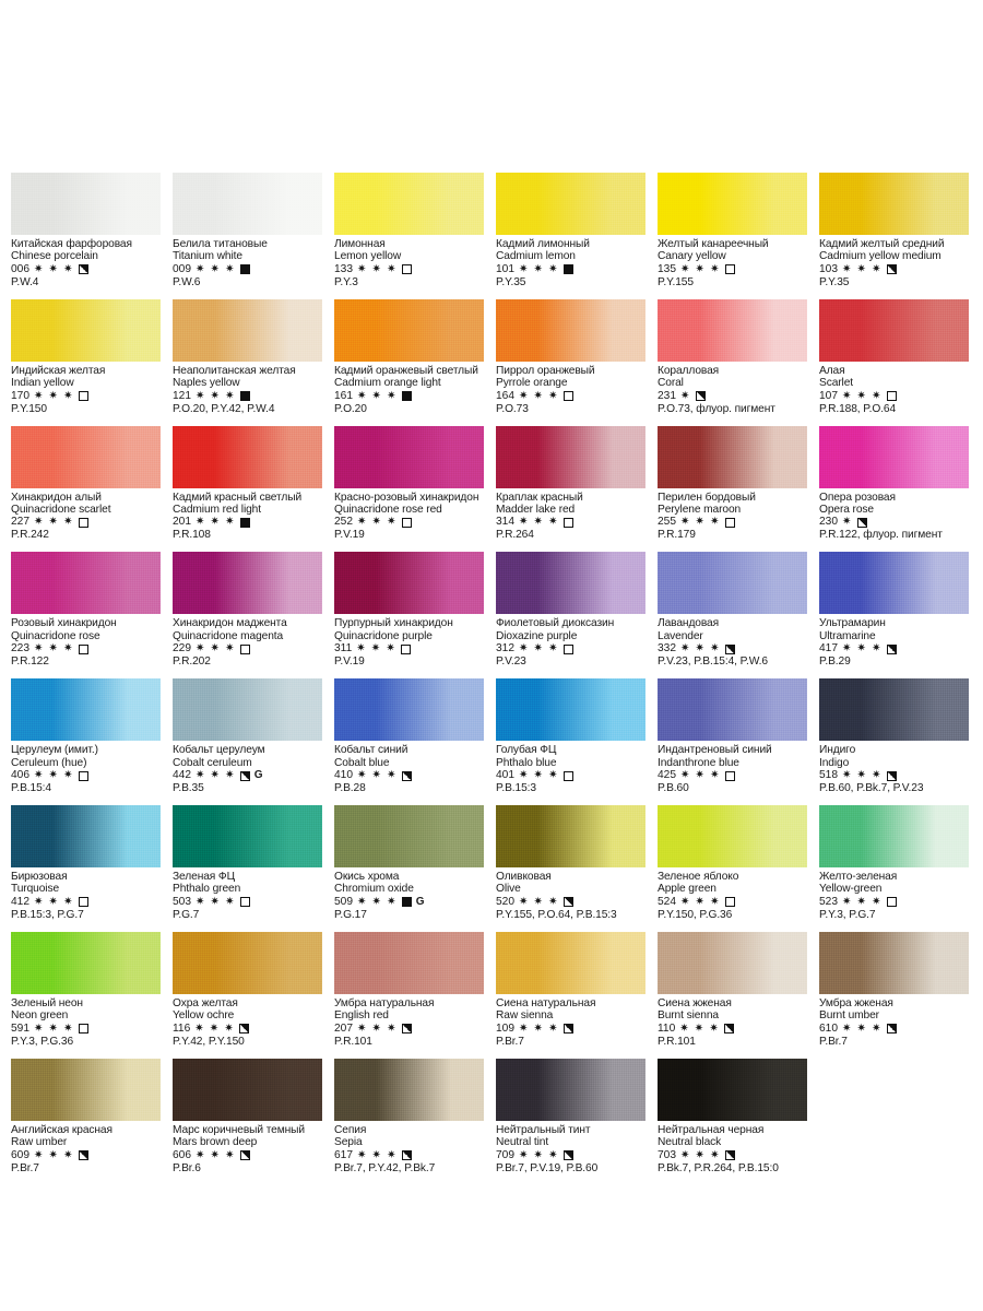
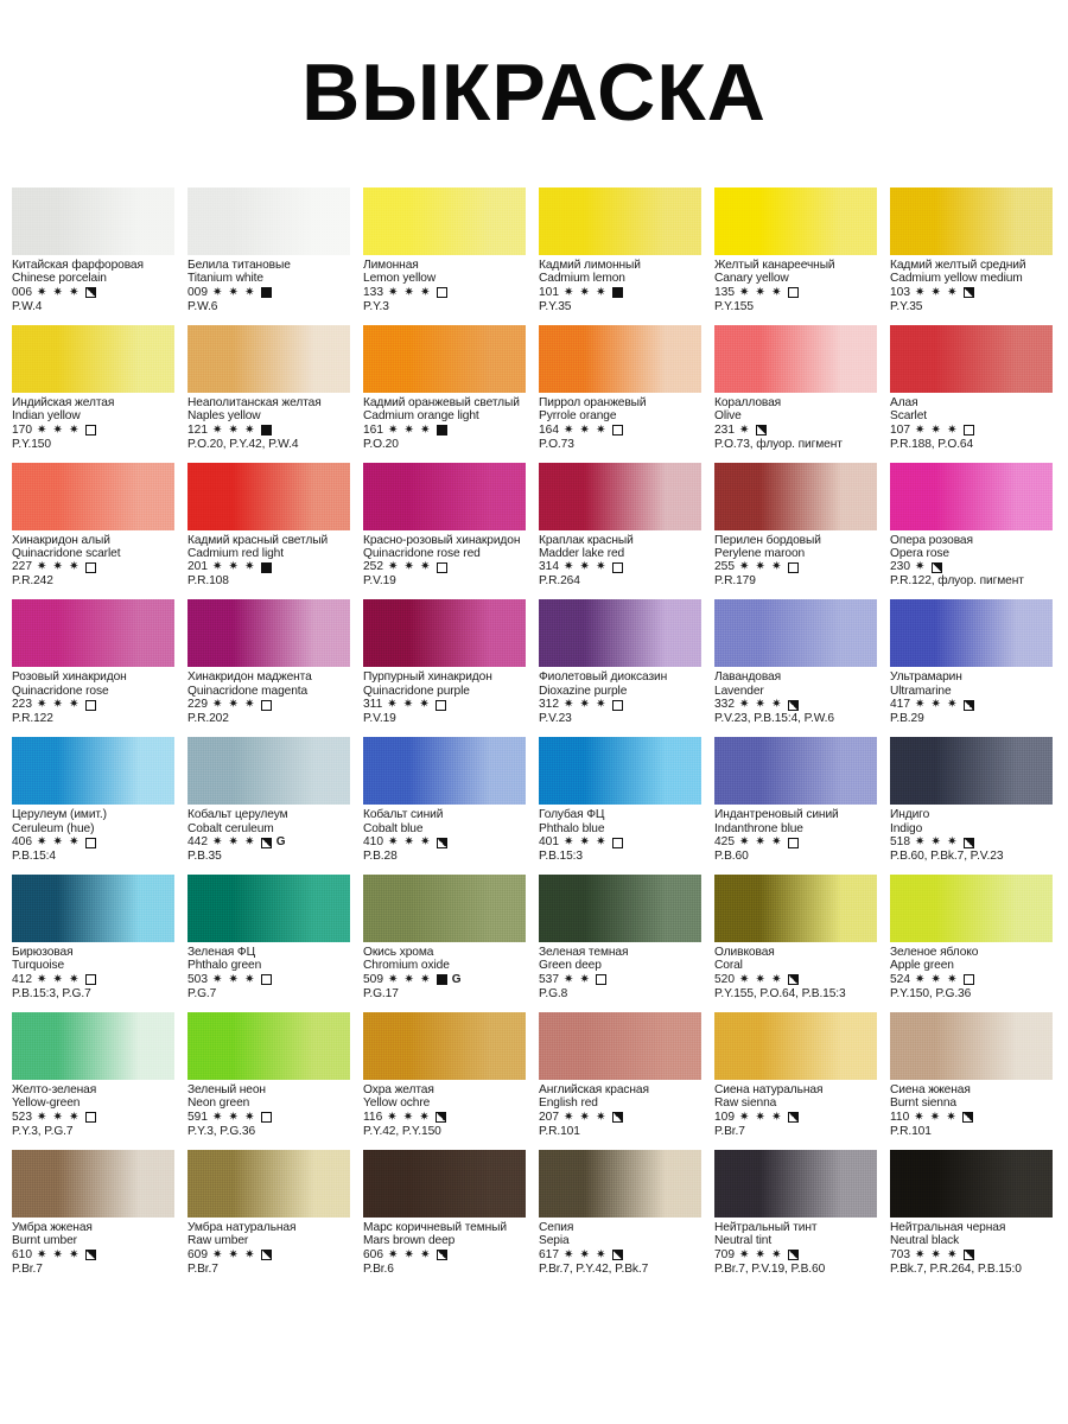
+ ВЫКРАСКА
  Китайская фарфоровая
  Chinese porcelain
  006
  ✷ ✷ ✷
  P.W.4
  Белила титановые
  Titanium white
  009
  ✷ ✷ ✷
  P.W.6
  Лимонная
  Lemon yellow
  133
  ✷ ✷ ✷
  P.Y.3
  Кадмий лимонный
  Cadmium lemon
  101
  ✷ ✷ ✷
  P.Y.35
  Желтый канареечный
  Canary yellow
  135
  ✷ ✷ ✷
  P.Y.155
  Кадмий желтый средний
  Cadmium yellow medium
  103
  ✷ ✷ ✷
  P.Y.35
  Индийская желтая
  Indian yellow
  170
  ✷ ✷ ✷
  P.Y.150
  Неаполитанская желтая
  Naples yellow
  121
  ✷ ✷ ✷
  P.O.20, P.Y.42, P.W.4
  Кадмий оранжевый светлый
  Cadmium orange light
  161
  ✷ ✷ ✷
  P.O.20
  Пиррол оранжевый
  Pyrrole orange
  164
  ✷ ✷ ✷
  P.O.73
  Коралловая
- Coral
+ Olive
  231
  ✷
  P.O.73, флуор. пигмент
  Алая
  Scarlet
  107
  ✷ ✷ ✷
  P.R.188, P.O.64
  Хинакридон алый
  Quinacridone scarlet
  227
  ✷ ✷ ✷
  P.R.242
  Кадмий красный светлый
  Cadmium red light
  201
  ✷ ✷ ✷
  P.R.108
  Красно-розовый хинакридон
  Quinacridone rose red
  252
  ✷ ✷ ✷
  P.V.19
  Краплак красный
  Madder lake red
  314
  ✷ ✷ ✷
  P.R.264
  Перилен бордовый
  Perylene maroon
  255
  ✷ ✷ ✷
  P.R.179
  Опера розовая
  Opera rose
  230
  ✷
  P.R.122, флуор. пигмент
  Розовый хинакридон
  Quinacridone rose
  223
  ✷ ✷ ✷
  P.R.122
  Хинакридон маджента
  Quinacridone magenta
  229
  ✷ ✷ ✷
  P.R.202
  Пурпурный хинакридон
  Quinacridone purple
  311
  ✷ ✷ ✷
  P.V.19
  Фиолетовый диоксазин
  Dioxazine purple
  312
  ✷ ✷ ✷
  P.V.23
  Лавандовая
  Lavender
  332
  ✷ ✷ ✷
  P.V.23, P.B.15:4, P.W.6
  Ультрамарин
  Ultramarine
  417
  ✷ ✷ ✷
  P.B.29
  Церулеум (имит.)
  Ceruleum (hue)
  406
  ✷ ✷ ✷
  P.B.15:4
  Кобальт церулеум
  Cobalt ceruleum
  442
  ✷ ✷ ✷
  G
  P.B.35
  Кобальт синий
  Cobalt blue
  410
  ✷ ✷ ✷
  P.B.28
  Голубая ФЦ
  Phthalo blue
  401
  ✷ ✷ ✷
  P.B.15:3
  Индантреновый синий
  Indanthrone blue
  425
  ✷ ✷ ✷
  P.B.60
  Индиго
  Indigo
  518
  ✷ ✷ ✷
  P.B.60, P.Bk.7, P.V.23
  Бирюзовая
  Turquoise
  412
  ✷ ✷ ✷
  P.B.15:3, P.G.7
  Зеленая ФЦ
  Phthalo green
  503
  ✷ ✷ ✷
  P.G.7
  Окись хрома
  Chromium oxide
  509
  ✷ ✷ ✷
  G
  P.G.17
+ Зеленая темная
+ Green deep
+ 537
+ ✷ ✷
+ P.G.8
  Оливковая
- Olive
+ Coral
  520
  ✷ ✷ ✷
  P.Y.155, P.O.64, P.B.15:3
  Зеленое яблоко
  Apple green
  524
  ✷ ✷ ✷
  P.Y.150, P.G.36
  Желто-зеленая
  Yellow-green
  523
  ✷ ✷ ✷
  P.Y.3, P.G.7
  Зеленый неон
  Neon green
  591
  ✷ ✷ ✷
  P.Y.3, P.G.36
  Охра желтая
  Yellow ochre
  116
  ✷ ✷ ✷
  P.Y.42, P.Y.150
- Умбра натуральная
+ Английская красная
  English red
  207
  ✷ ✷ ✷
  P.R.101
  Сиена натуральная
  Raw sienna
  109
  ✷ ✷ ✷
  P.Br.7
  Сиена жженая
  Burnt sienna
  110
  ✷ ✷ ✷
  P.R.101
  Умбра жженая
  Burnt umber
  610
  ✷ ✷ ✷
  P.Br.7
- Английская красная
+ Умбра натуральная
  Raw umber
  609
  ✷ ✷ ✷
  P.Br.7
  Марс коричневый темный
  Mars brown deep
  606
  ✷ ✷ ✷
  P.Br.6
  Сепия
  Sepia
  617
  ✷ ✷ ✷
  P.Br.7, P.Y.42, P.Bk.7
  Нейтральный тинт
  Neutral tint
  709
  ✷ ✷ ✷
  P.Br.7, P.V.19, P.B.60
  Нейтральная черная
  Neutral black
  703
  ✷ ✷ ✷
  P.Bk.7, P.R.264, P.B.15:0
